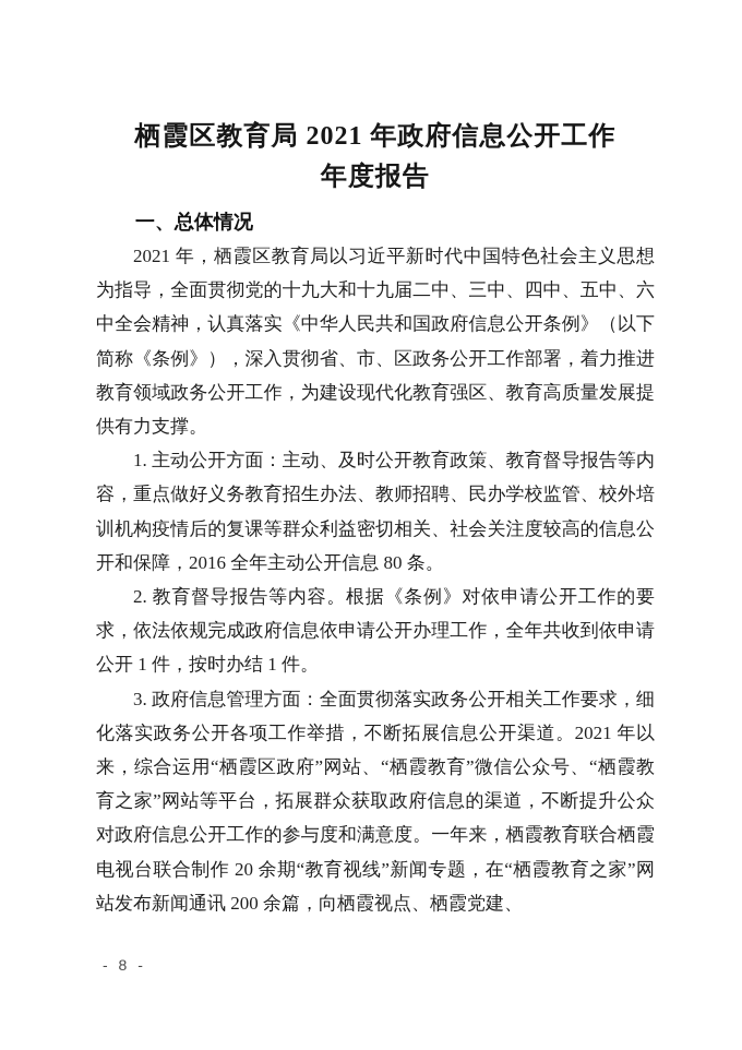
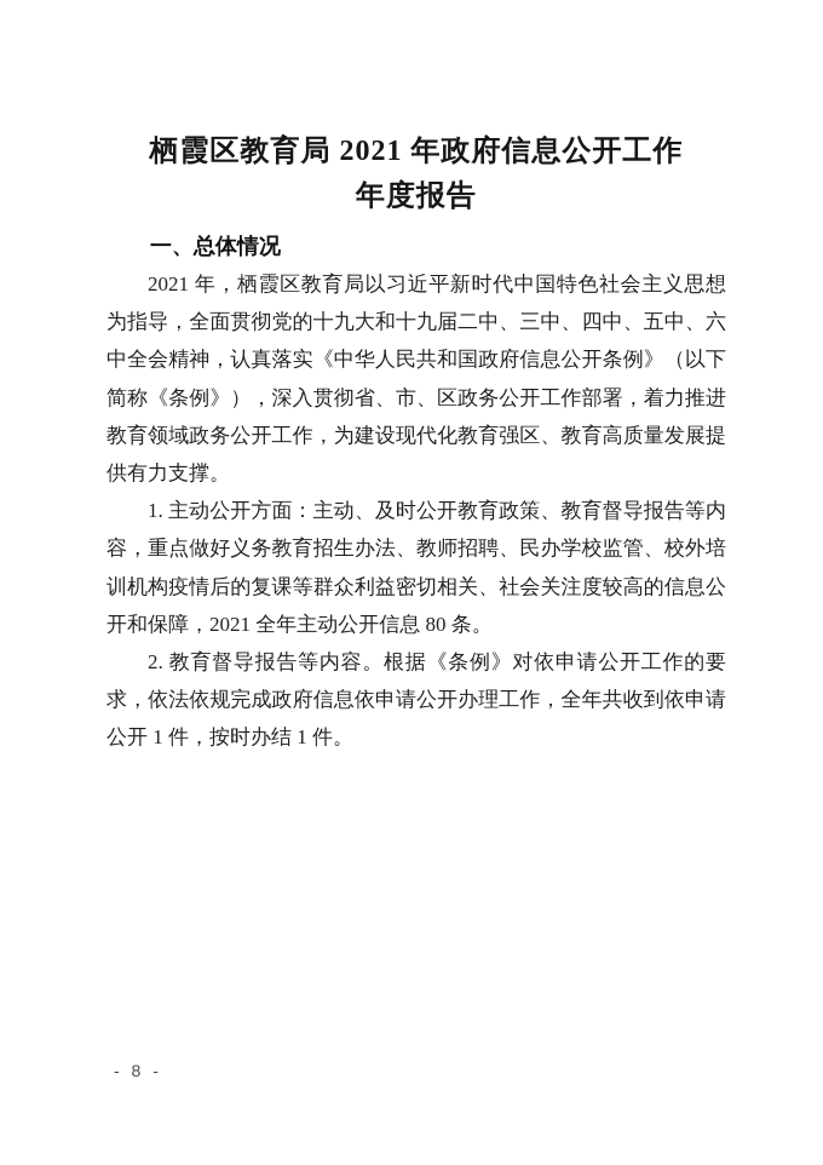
  栖霞区教育局 2021 年政府信息公开工作
  年度报告
  一、总体情况
  2021 年，栖霞区教育局以习近平新时代中国特色社会主义思想为指导，全面贯彻党的十九大和十九届二中、三中、四中、五中、六中全会精神，认真落实《中华人民共和国政府信息公开条例》（以下简称《条例》），深入贯彻省、市、区政务公开工作部署，着力推进教育领域政务公开工作，为建设现代化教育强区、教育高质量发展提供有力支撑。
- 1. 主动公开方面：主动、及时公开教育政策、教育督导报告等内容，重点做好义务教育招生办法、教师招聘、民办学校监管、校外培训机构疫情后的复课等群众利益密切相关、社会关注度较高的信息公开和保障，2016 全年主动公开信息 80 条。
+ 1. 主动公开方面：主动、及时公开教育政策、教育督导报告等内容，重点做好义务教育招生办法、教师招聘、民办学校监管、校外培训机构疫情后的复课等群众利益密切相关、社会关注度较高的信息公开和保障，2021 全年主动公开信息 80 条。
  2. 教育督导报告等内容。根据《条例》对依申请公开工作的要求，依法依规完成政府信息依申请公开办理工作，全年共收到依申请公开 1 件，按时办结 1 件。
- 3. 政府信息管理方面：全面贯彻落实政务公开相关工作要求，细化落实政务公开各项工作举措，不断拓展信息公开渠道。2021 年以来，综合运用“栖霞区政府”网站、“栖霞教育”微信公众号、“栖霞教育之家”网站等平台，拓展群众获取政府信息的渠道，不断提升公众对政府信息公开工作的参与度和满意度。一年来，栖霞教育联合栖霞电视台联合制作 20 余期“教育视线”新闻专题，在“栖霞教育之家”网站发布新闻通讯 200 余篇，向栖霞视点、栖霞党建、
  - 8 -
